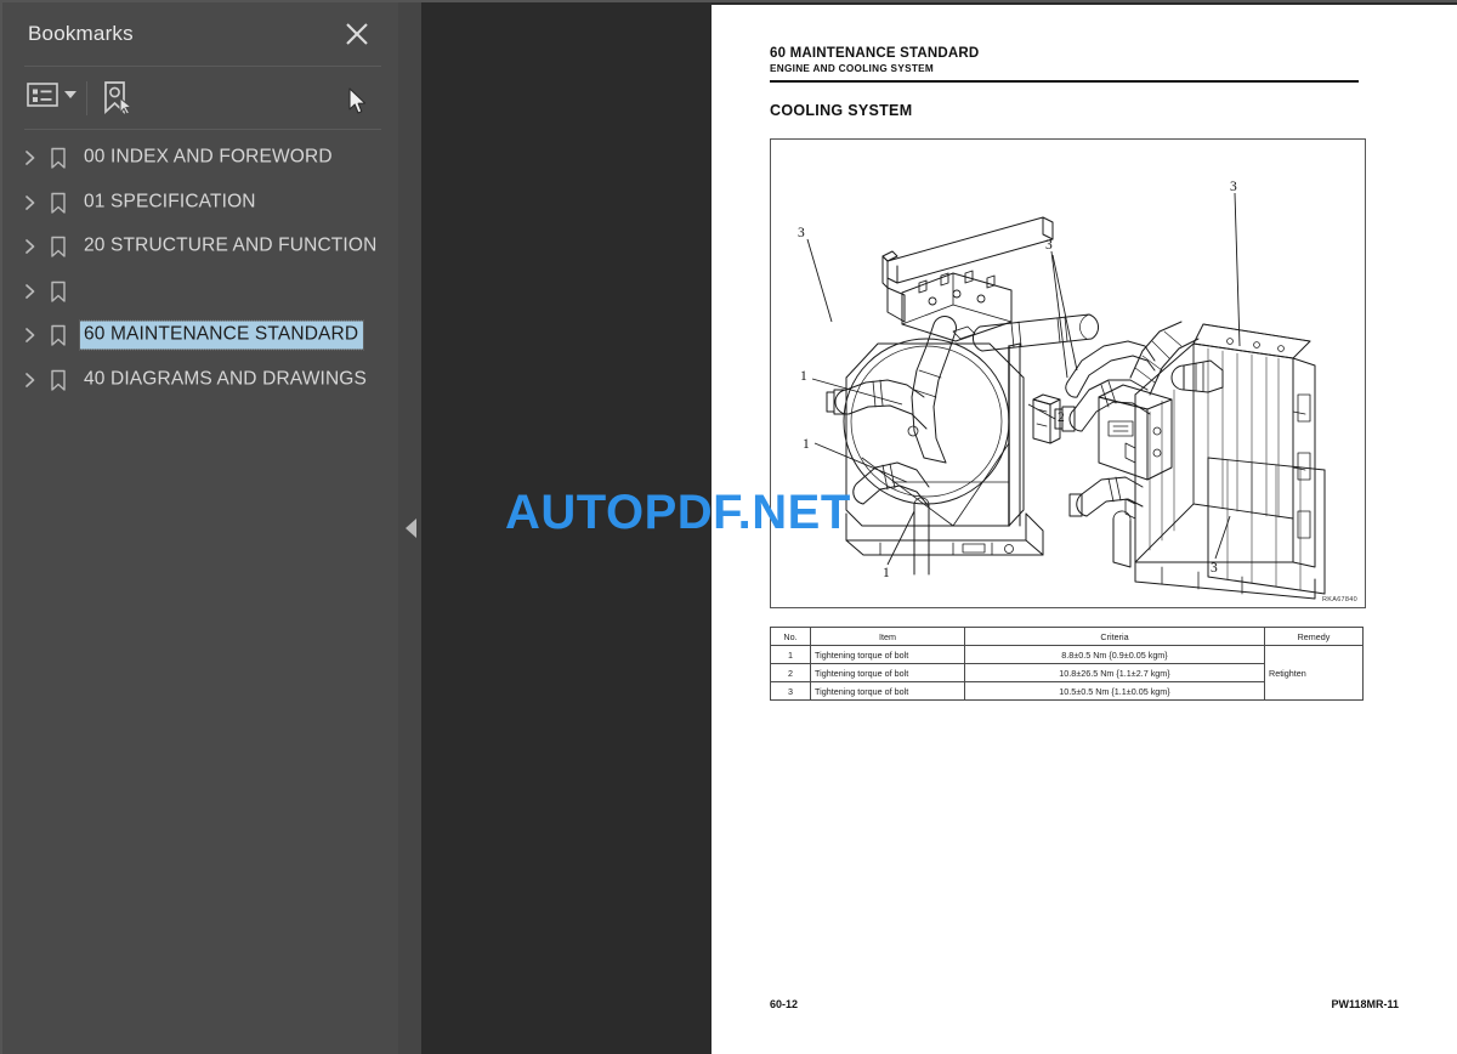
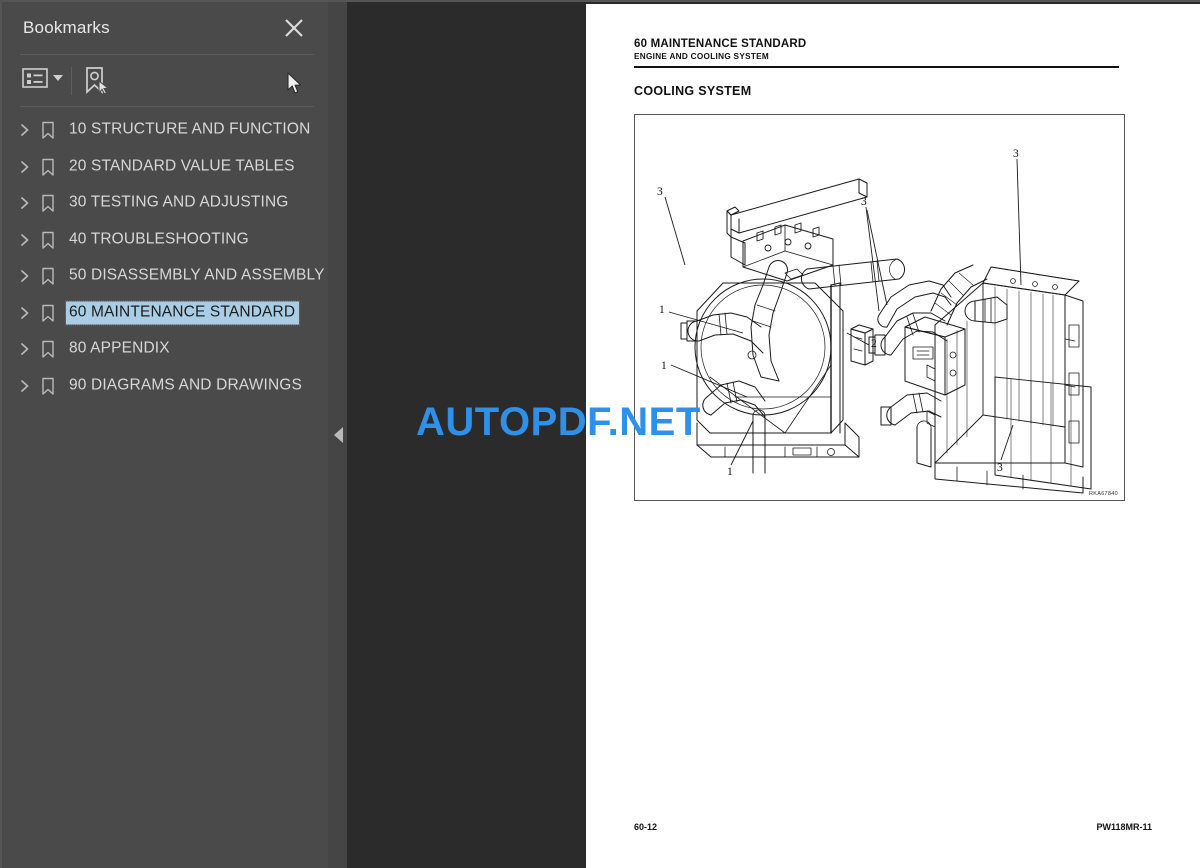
  Bookmarks
- 00 INDEX AND FOREWORD
- 01 SPECIFICATION
- 20 STRUCTURE AND FUNCTION
+ 10 STRUCTURE AND FUNCTION
+ 20 STANDARD VALUE TABLES
+ 30 TESTING AND ADJUSTING
+ 40 TROUBLESHOOTING
+ 50 DISASSEMBLY AND ASSEMBLY
  60 MAINTENANCE STANDARD
+ 80 APPENDIX
- 40 DIAGRAMS AND DRAWINGS
+ 90 DIAGRAMS AND DRAWINGS
  60 MAINTENANCE STANDARD
  ENGINE AND COOLING SYSTEM
  COOLING SYSTEM
  3
  1
  1
  1
  2
  3
  3
  3
- No.	Item	Criteria	Remedy
- 1	Tightening torque of bolt	8.8±0.5 Nm {0.9±0.05 kgm}	Retighten
- 2	Tightening torque of bolt	10.8±26.5 Nm {1.1±2.7 kgm}
- 3	Tightening torque of bolt	10.5±0.5 Nm {1.1±0.05 kgm}
  60-12
  PW118MR-11
  AUTOPDF.NET
